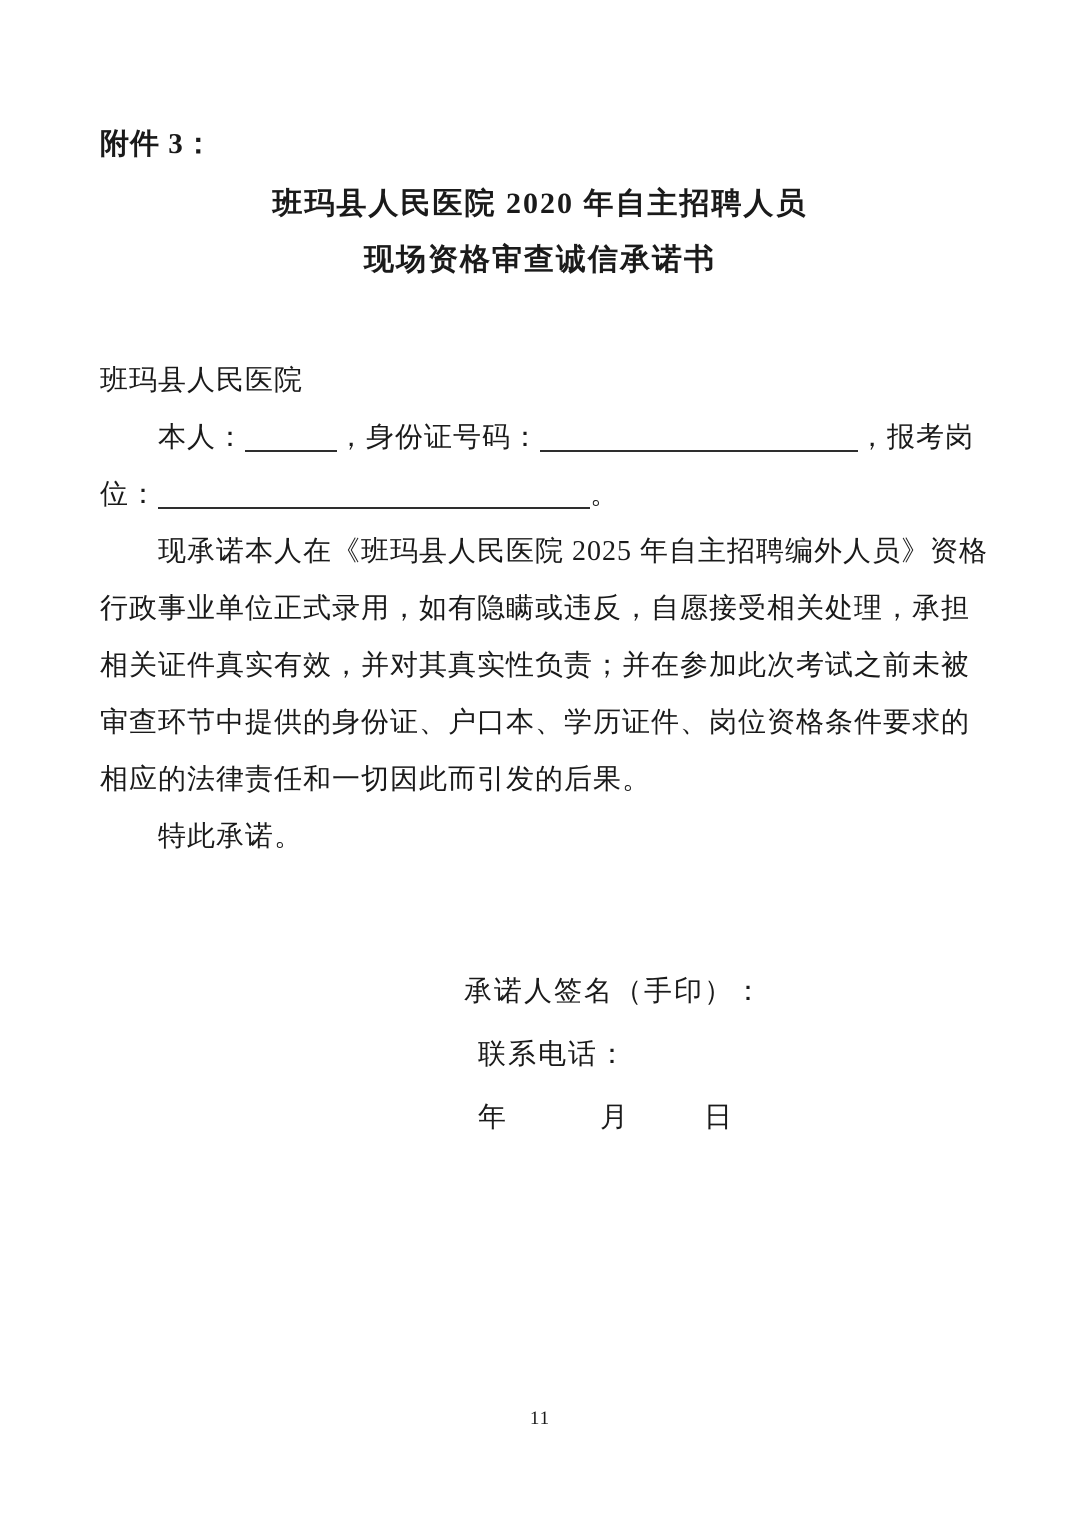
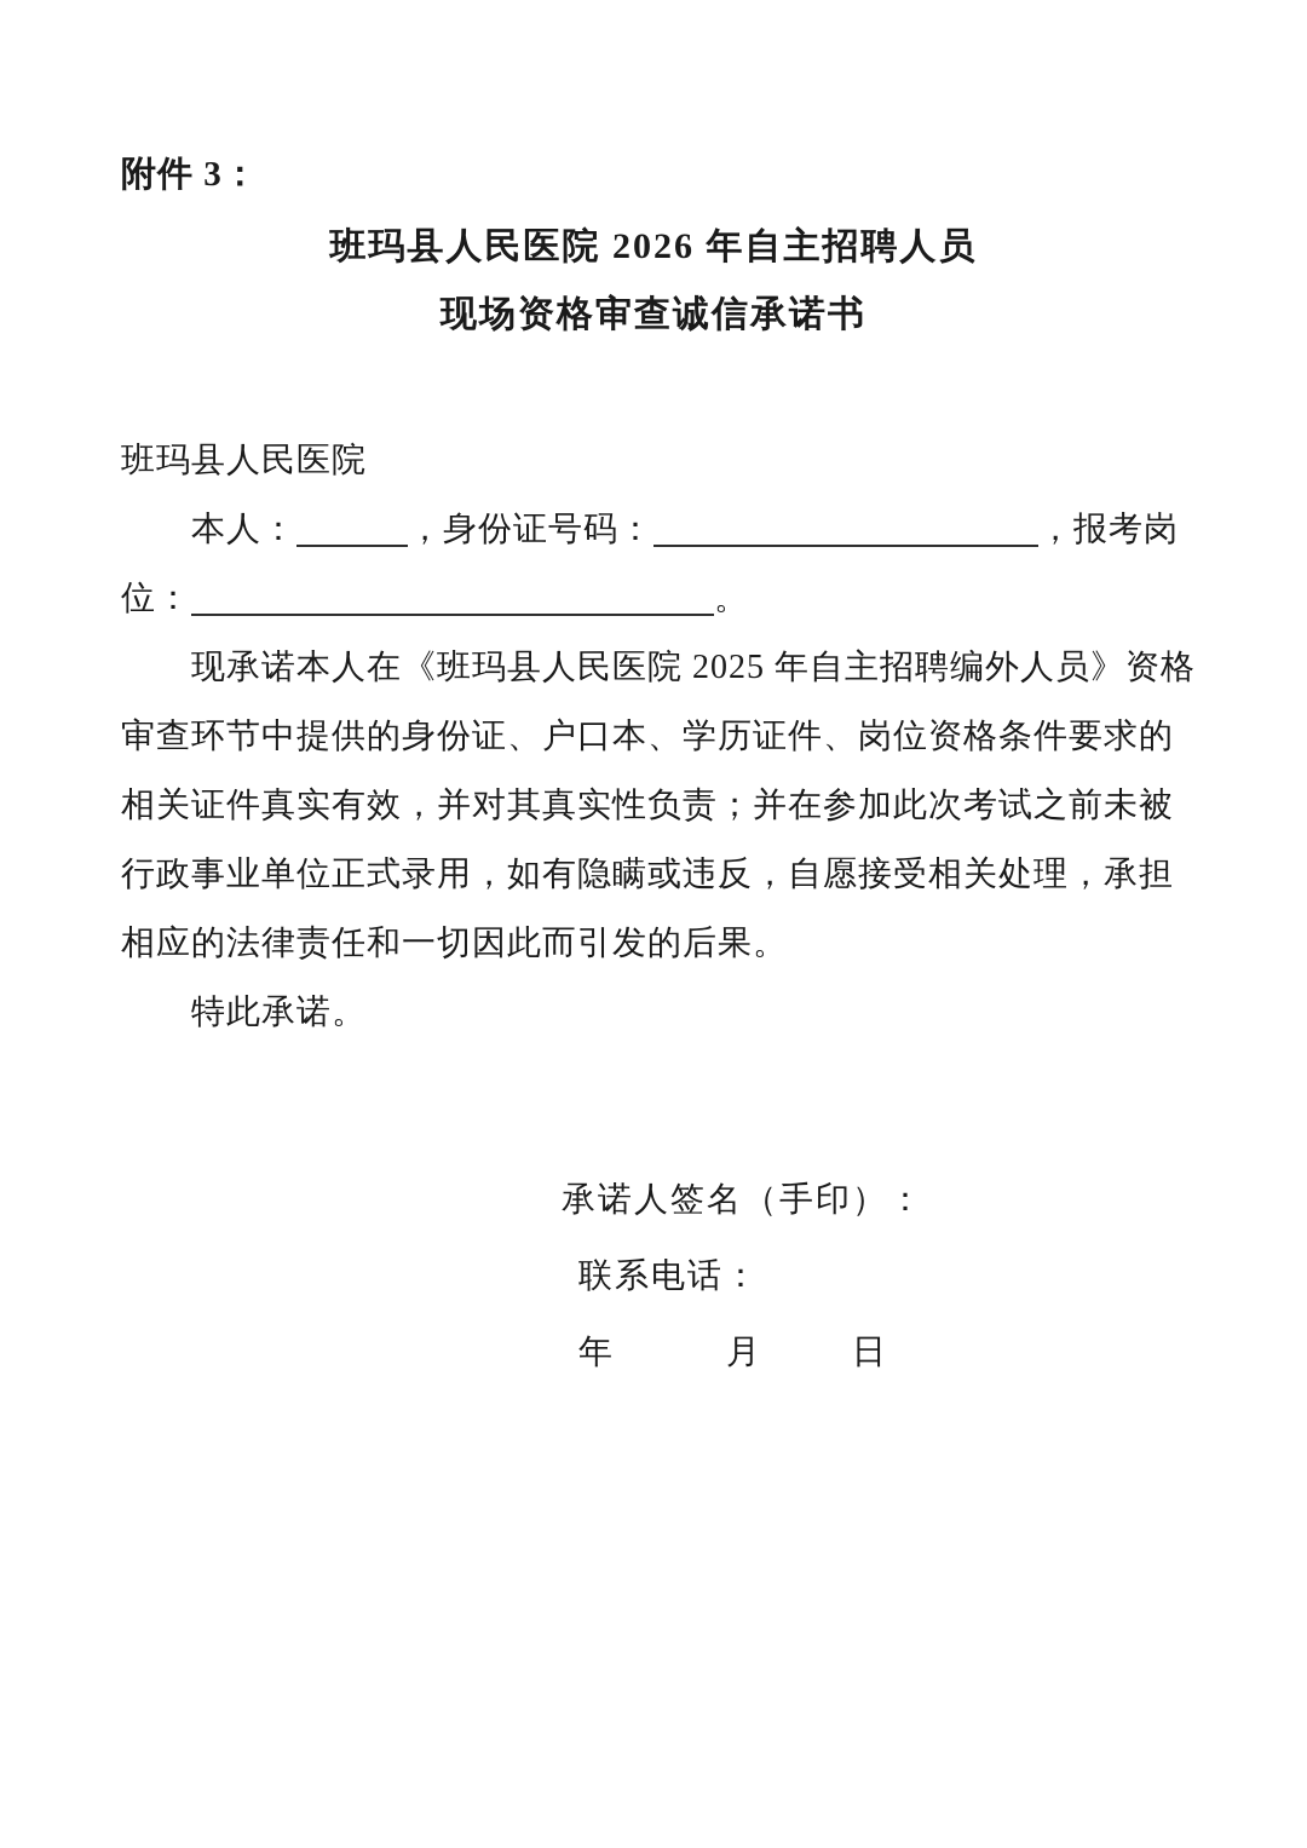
  附件 3：
- 班玛县人民医院 2020 年自主招聘人员
+ 班玛县人民医院 2026 年自主招聘人员
  现场资格审查诚信承诺书
  班玛县人民医院
  本人： ，身份证号码： ，报考岗
  位： 。
  现承诺本人在《班玛县人民医院 2025 年自主招聘编外人员》资格
- 行政事业单位正式录用，如有隐瞒或违反，自愿接受相关处理，承担
+ 审查环节中提供的身份证、户口本、学历证件、岗位资格条件要求的
  相关证件真实有效，并对其真实性负责；并在参加此次考试之前未被
- 审查环节中提供的身份证、户口本、学历证件、岗位资格条件要求的
+ 行政事业单位正式录用，如有隐瞒或违反，自愿接受相关处理，承担
  相应的法律责任和一切因此而引发的后果。
  特此承诺。
  承诺人签名（手印）：
  联系电话：
  年 月 日
- 11
